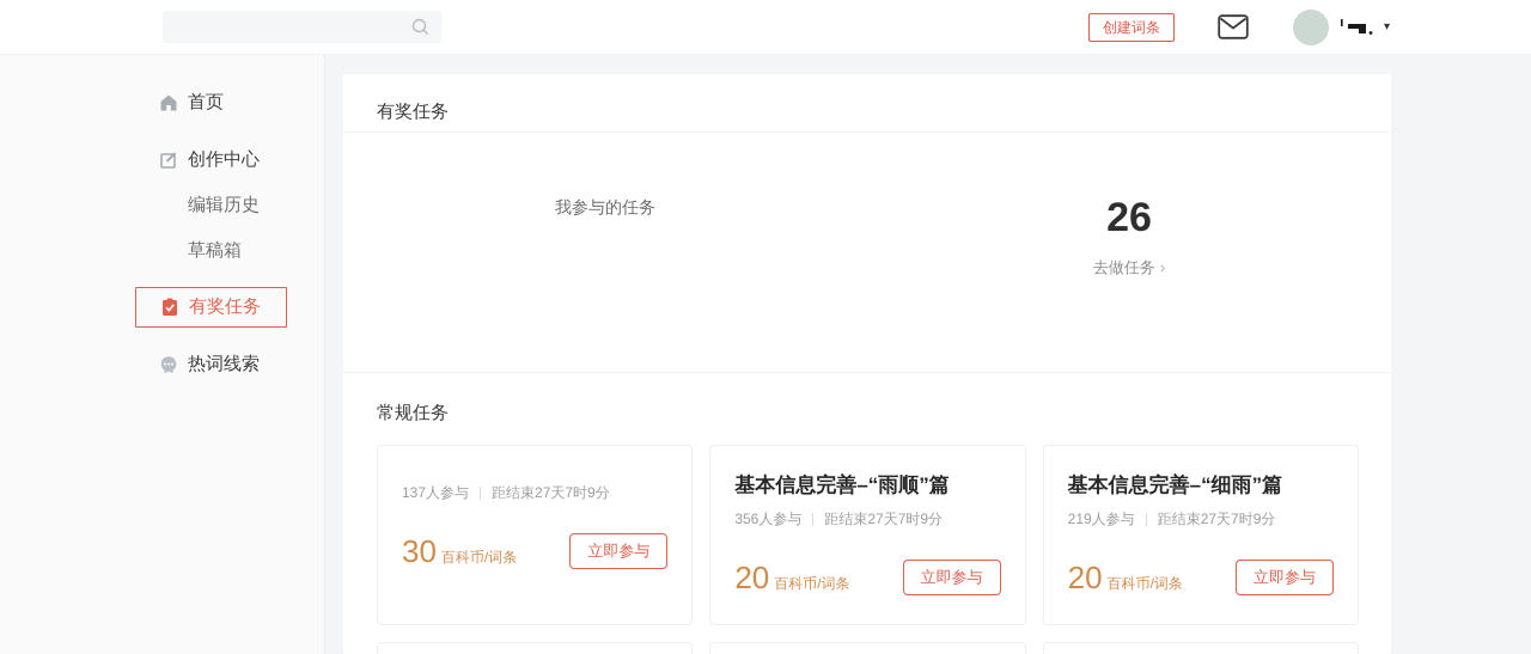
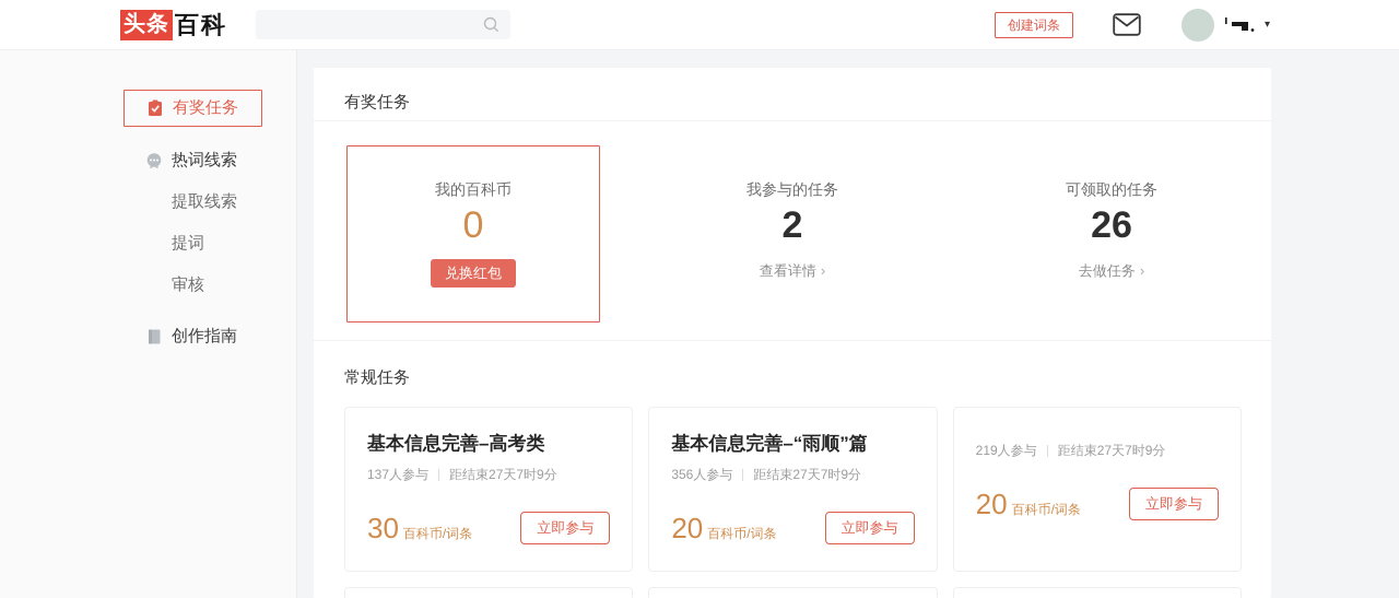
+ 头条
+ 百科
  创建词条
  ▾
- 首页
- 创作中心
- 编辑历史
- 草稿箱
  有奖任务
  热词线索
+ 提取线索
+ 提词
+ 审核
+ 创作指南
  有奖任务
+ 我的百科币
+ 0
+ 兑换红包
  我参与的任务
+ 2
+ 查看详情 ›
+ 可领取的任务
  26
  去做任务 ›
  常规任务
+ 基本信息完善–高考类
  137人参与
  距结束27天7时9分
  30
  百科币/词条
  立即参与
  基本信息完善–“雨顺”篇
  356人参与
  距结束27天7时9分
  20
  百科币/词条
  立即参与
- 基本信息完善–“细雨”篇
  219人参与
  距结束27天7时9分
  20
  百科币/词条
  立即参与
